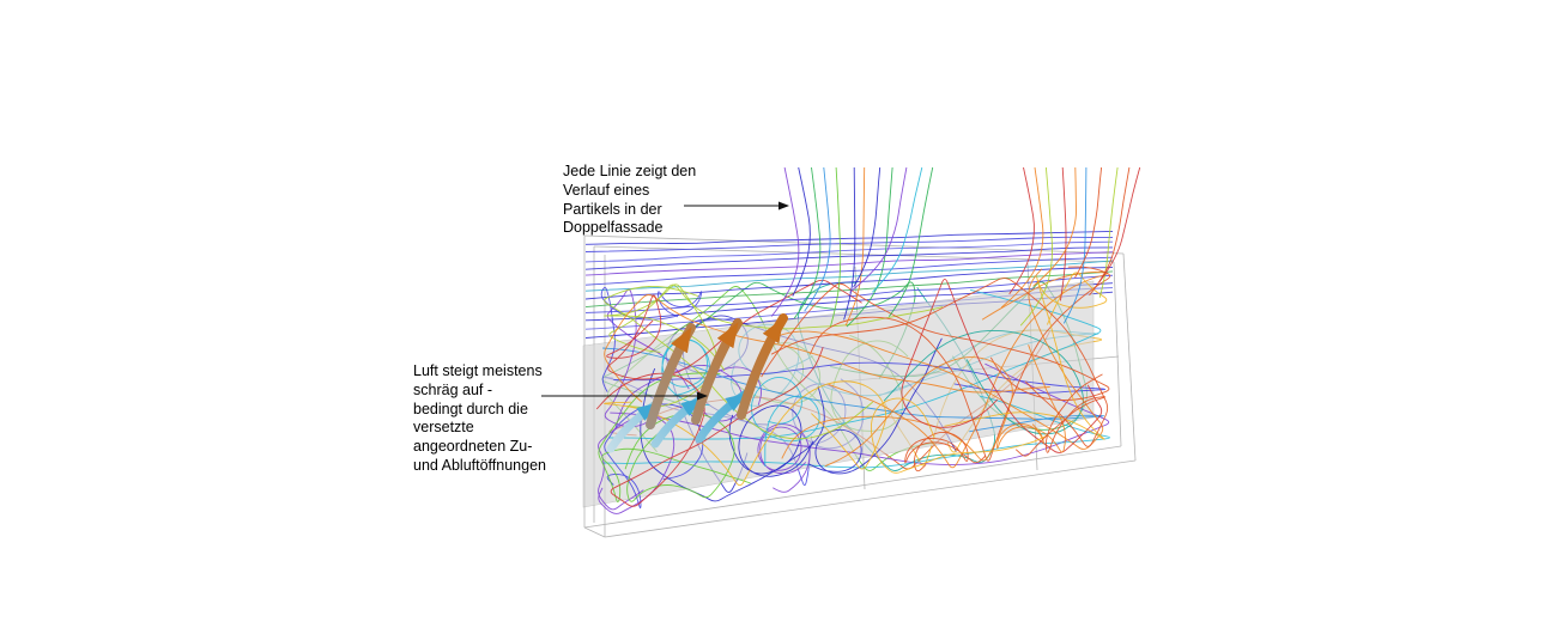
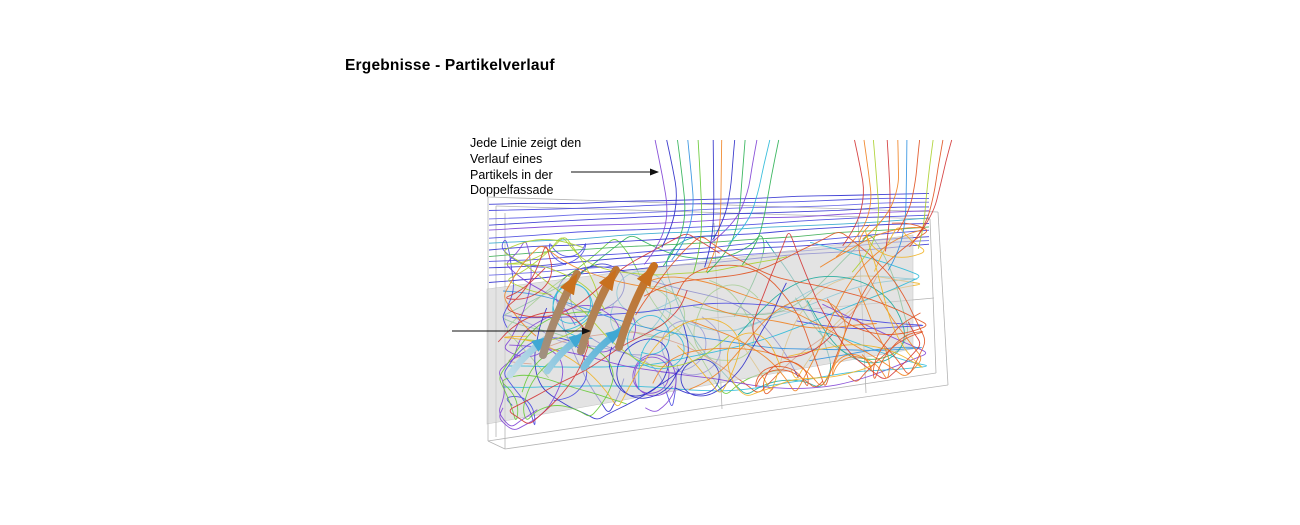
+ Ergebnisse - Partikelverlauf
  Jede Linie zeigt den
  Verlauf eines
  Partikels in der
  Doppelfassade
- Luft steigt meistens
- schräg auf -
- bedingt durch die
- versetzte
- angeordneten Zu-
- und Abluftöffnungen
